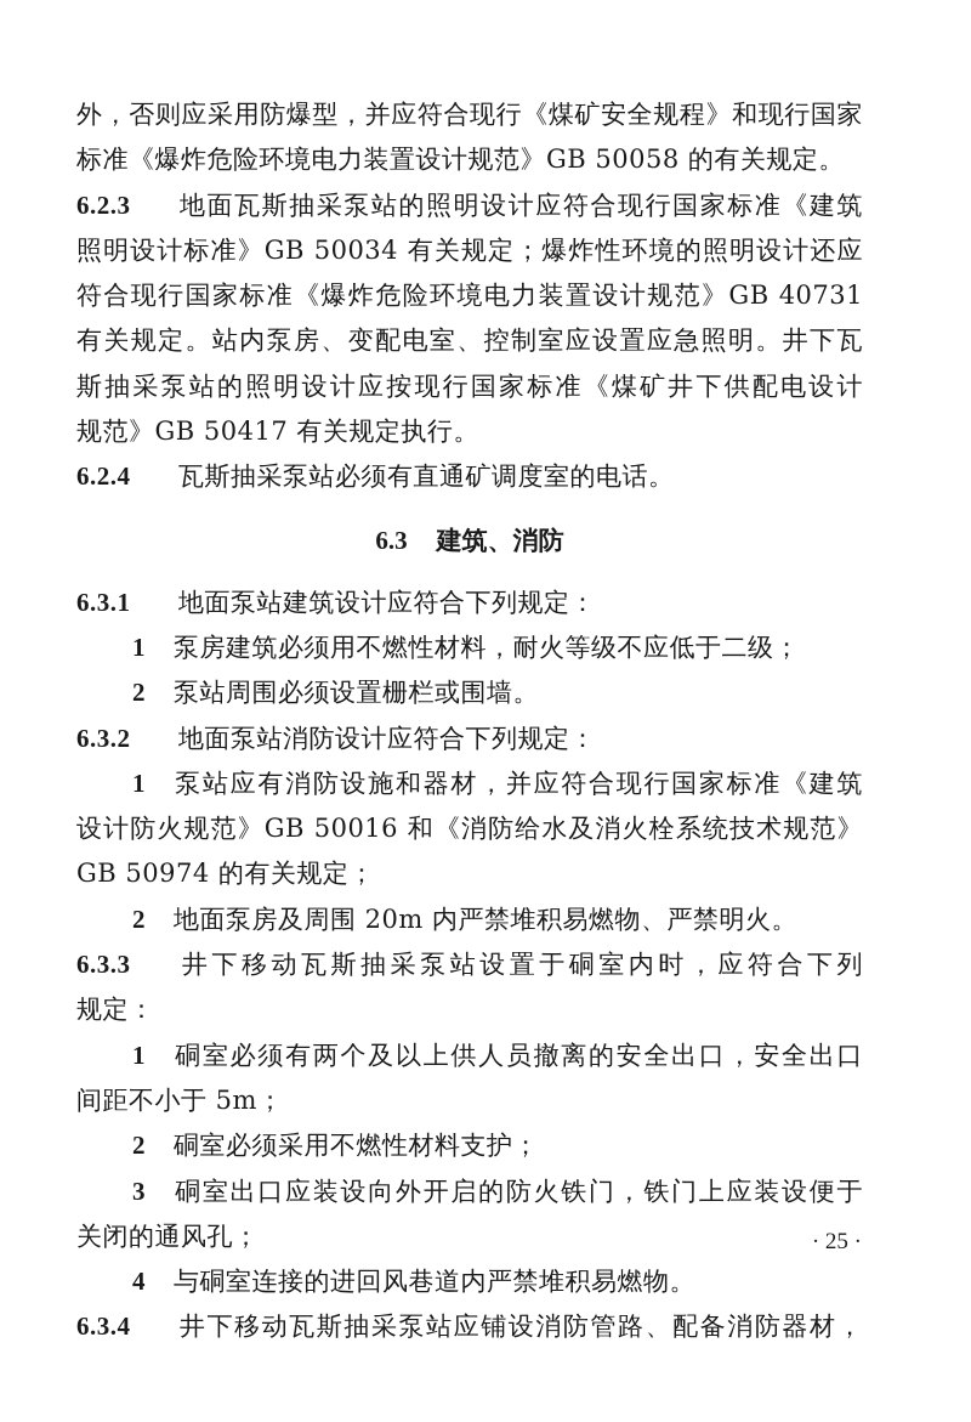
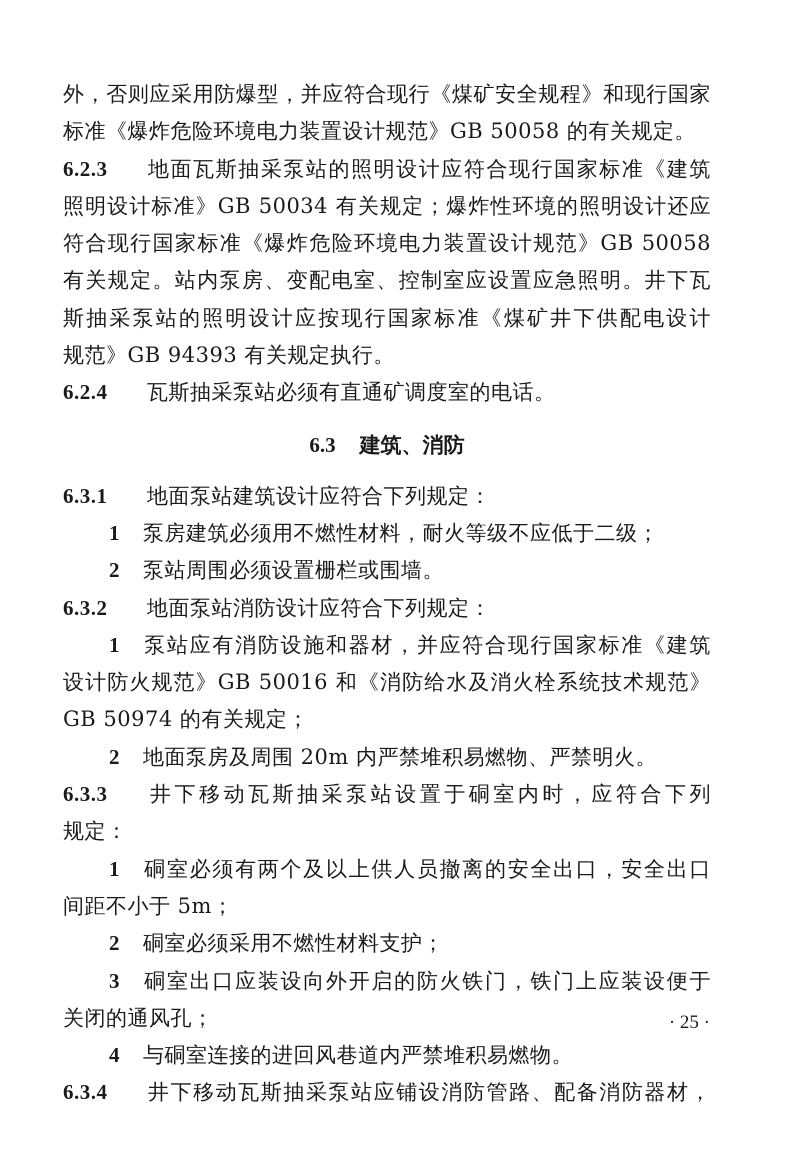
  外，否则应采用防爆型，并应符合现行《煤矿安全规程》和现行国家
  标准《爆炸危险环境电力装置设计规范》GB 50058 的有关规定。
  6.2.3 地面瓦斯抽采泵站的照明设计应符合现行国家标准《建筑
  照明设计标准》GB 50034 有关规定；爆炸性环境的照明设计还应
- 符合现行国家标准《爆炸危险环境电力装置设计规范》GB 40731
+ 符合现行国家标准《爆炸危险环境电力装置设计规范》GB 50058
  有关规定。站内泵房、变配电室、控制室应设置应急照明。井下瓦
  斯抽采泵站的照明设计应按现行国家标准《煤矿井下供配电设计
- 规范》GB 50417 有关规定执行。
+ 规范》GB 94393 有关规定执行。
  6.2.4 瓦斯抽采泵站必须有直通矿调度室的电话。
  6.3 建筑、消防
  6.3.1 地面泵站建筑设计应符合下列规定：
  1 泵房建筑必须用不燃性材料，耐火等级不应低于二级；
  2 泵站周围必须设置栅栏或围墙。
  6.3.2 地面泵站消防设计应符合下列规定：
  1 泵站应有消防设施和器材，并应符合现行国家标准《建筑
  设计防火规范》GB 50016 和《消防给水及消火栓系统技术规范》
  GB 50974 的有关规定；
  2 地面泵房及周围 20m 内严禁堆积易燃物、严禁明火。
  6.3.3 井下移动瓦斯抽采泵站设置于硐室内时，应符合下列
  规定：
  1 硐室必须有两个及以上供人员撤离的安全出口，安全出口
  间距不小于 5m；
  2 硐室必须采用不燃性材料支护；
  3 硐室出口应装设向外开启的防火铁门，铁门上应装设便于
  关闭的通风孔；
  4 与硐室连接的进回风巷道内严禁堆积易燃物。
  6.3.4 井下移动瓦斯抽采泵站应铺设消防管路、配备消防器材，
  · 25 ·
